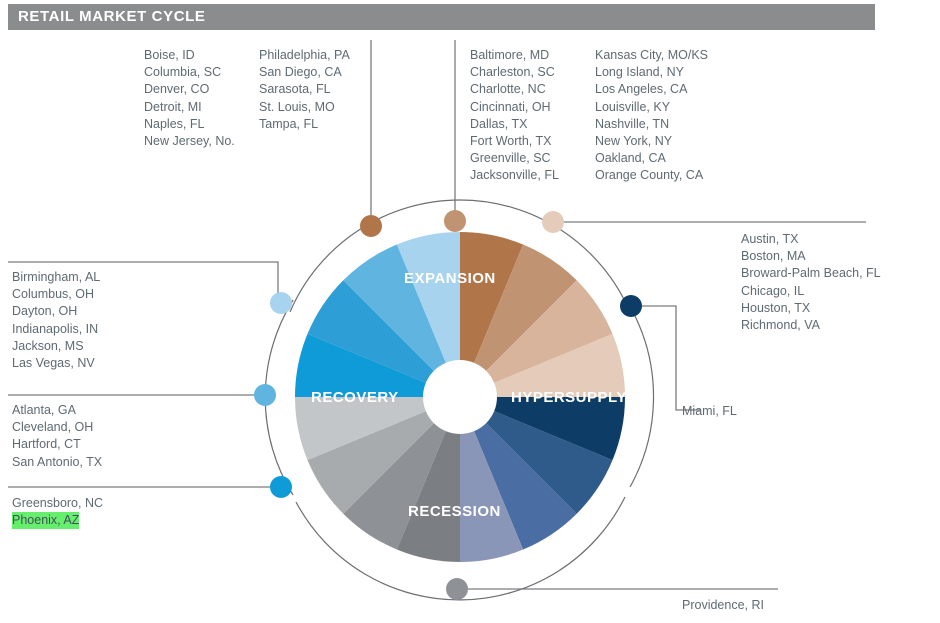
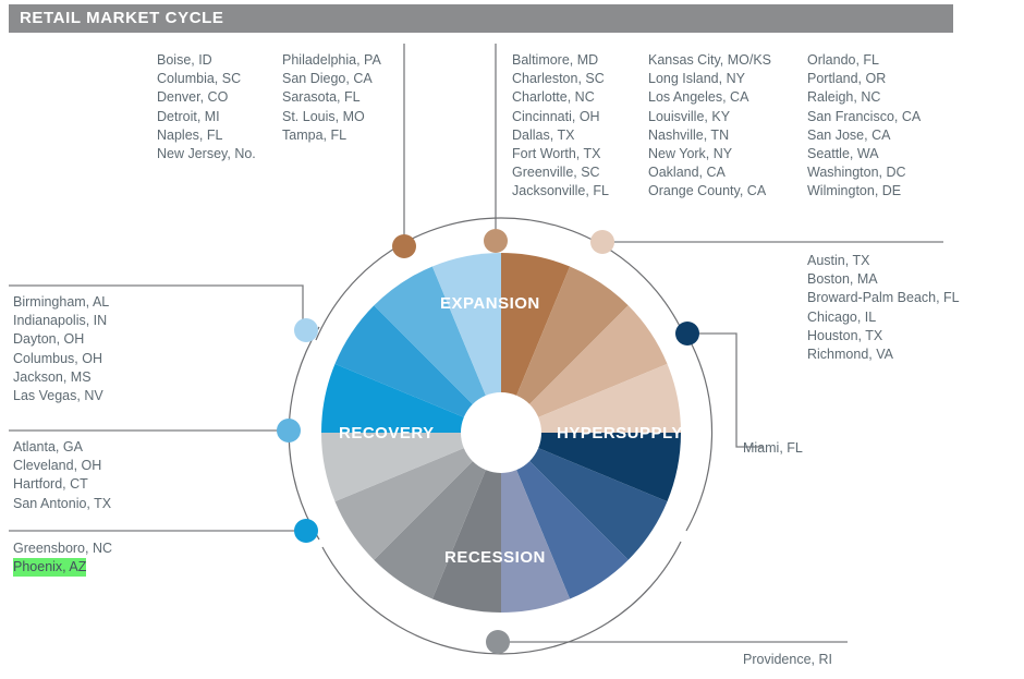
  RETAIL MARKET CYCLE
  EXPANSION
  HYPERSUPPLY
  RECESSION
  RECOVERY
  Boise, ID
  Columbia, SC
  Denver, CO
  Detroit, MI
  Naples, FL
  New Jersey, No.
  Philadelphia, PA
  San Diego, CA
  Sarasota, FL
  St. Louis, MO
  Tampa, FL
  Baltimore, MD
  Charleston, SC
  Charlotte, NC
  Cincinnati, OH
  Dallas, TX
  Fort Worth, TX
  Greenville, SC
  Jacksonville, FL
  Kansas City, MO/KS
  Long Island, NY
  Los Angeles, CA
  Louisville, KY
  Nashville, TN
  New York, NY
  Oakland, CA
  Orange County, CA
+ Orlando, FL
+ Portland, OR
+ Raleigh, NC
+ San Francisco, CA
+ San Jose, CA
+ Seattle, WA
+ Washington, DC
+ Wilmington, DE
  Austin, TX
  Boston, MA
  Broward-Palm Beach, FL
  Chicago, IL
  Houston, TX
  Richmond, VA
  Miami, FL
  Providence, RI
  Birmingham, AL
- Columbus, OH
+ Indianapolis, IN
  Dayton, OH
- Indianapolis, IN
+ Columbus, OH
  Jackson, MS
  Las Vegas, NV
  Atlanta, GA
  Cleveland, OH
  Hartford, CT
  San Antonio, TX
  Greensboro, NC
  Phoenix, AZ
